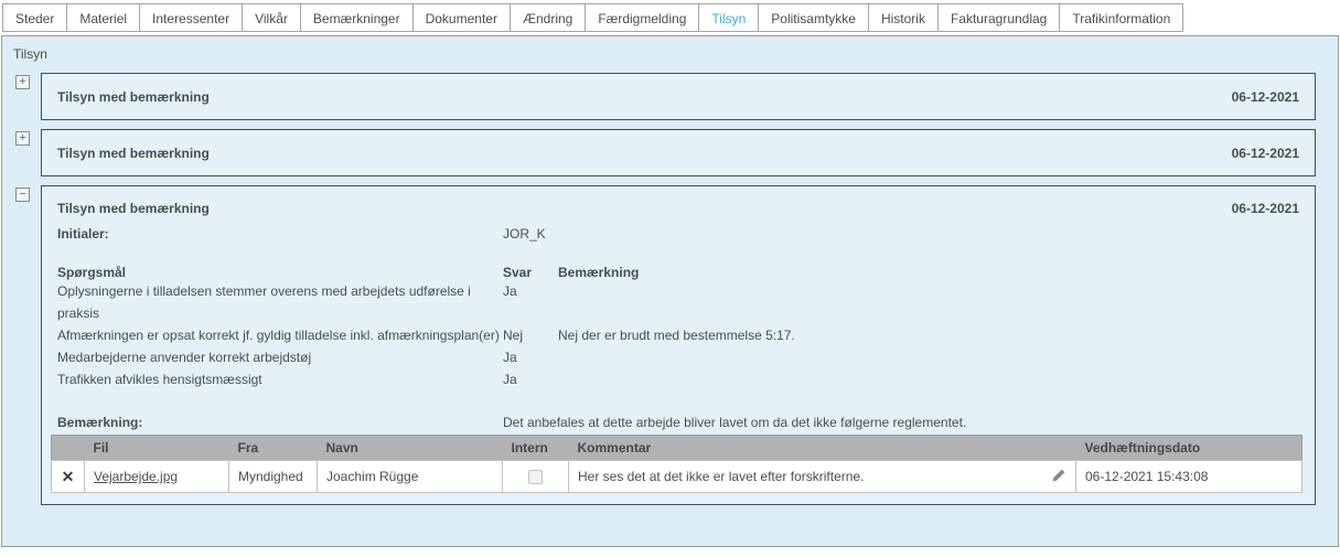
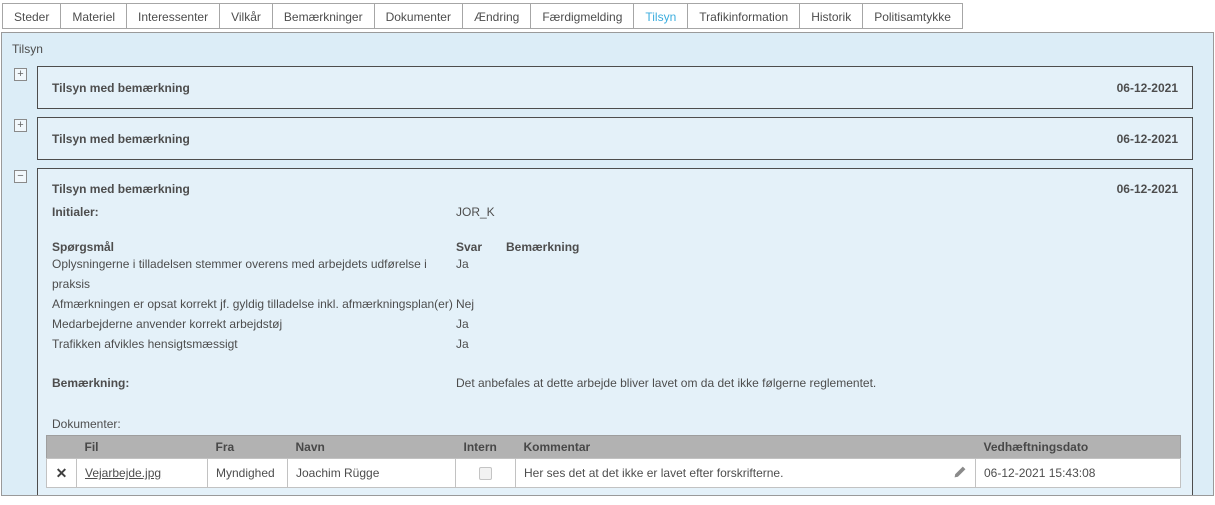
  Steder
  Materiel
  Interessenter
  Vilkår
  Bemærkninger
  Dokumenter
  Ændring
  Færdigmelding
  Tilsyn
- Politisamtykke
+ Trafikinformation
  Historik
- Fakturagrundlag
- Trafikinformation
+ Politisamtykke
  Tilsyn
  +
  Tilsyn med bemærkning
  06-12-2021
  +
  Tilsyn med bemærkning
  06-12-2021
  −
  Tilsyn med bemærkning
  06-12-2021
  Initialer:
  JOR_K
  Spørgsmål
  Svar
  Bemærkning
  Oplysningerne i tilladelsen stemmer overens med arbejdets udførelse i praksis
  Ja
  Afmærkningen er opsat korrekt jf. gyldig tilladelse inkl. afmærkningsplan(er)
  Nej
- Nej der er brudt med bestemmelse 5:17.
  Medarbejderne anvender korrekt arbejdstøj
  Ja
  Trafikken afvikles hensigtsmæssigt
  Ja
  Bemærkning:
  Det anbefales at dette arbejde bliver lavet om da det ikke følgerne reglementet.
+ Dokumenter:
  	Fil	Fra	Navn	Intern	Kommentar	Vedhæftningsdato
  ✕	Vejarbejde.jpg	Myndighed	Joachim Rügge		Her ses det at det ikke er lavet efter forskrifterne.	06-12-2021 15:43:08
